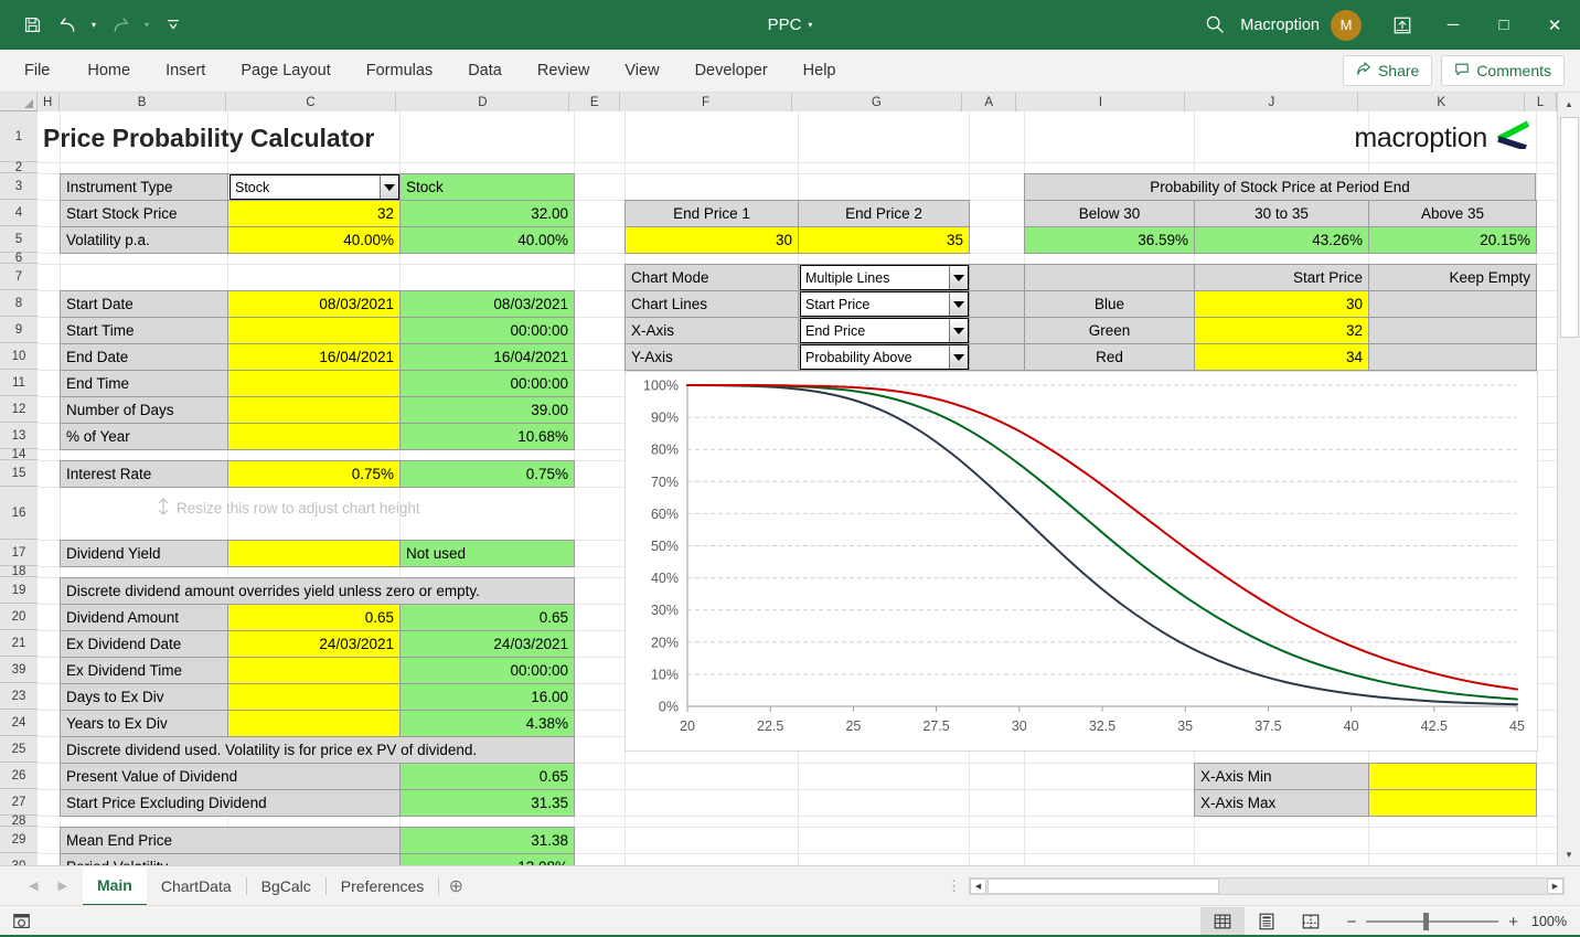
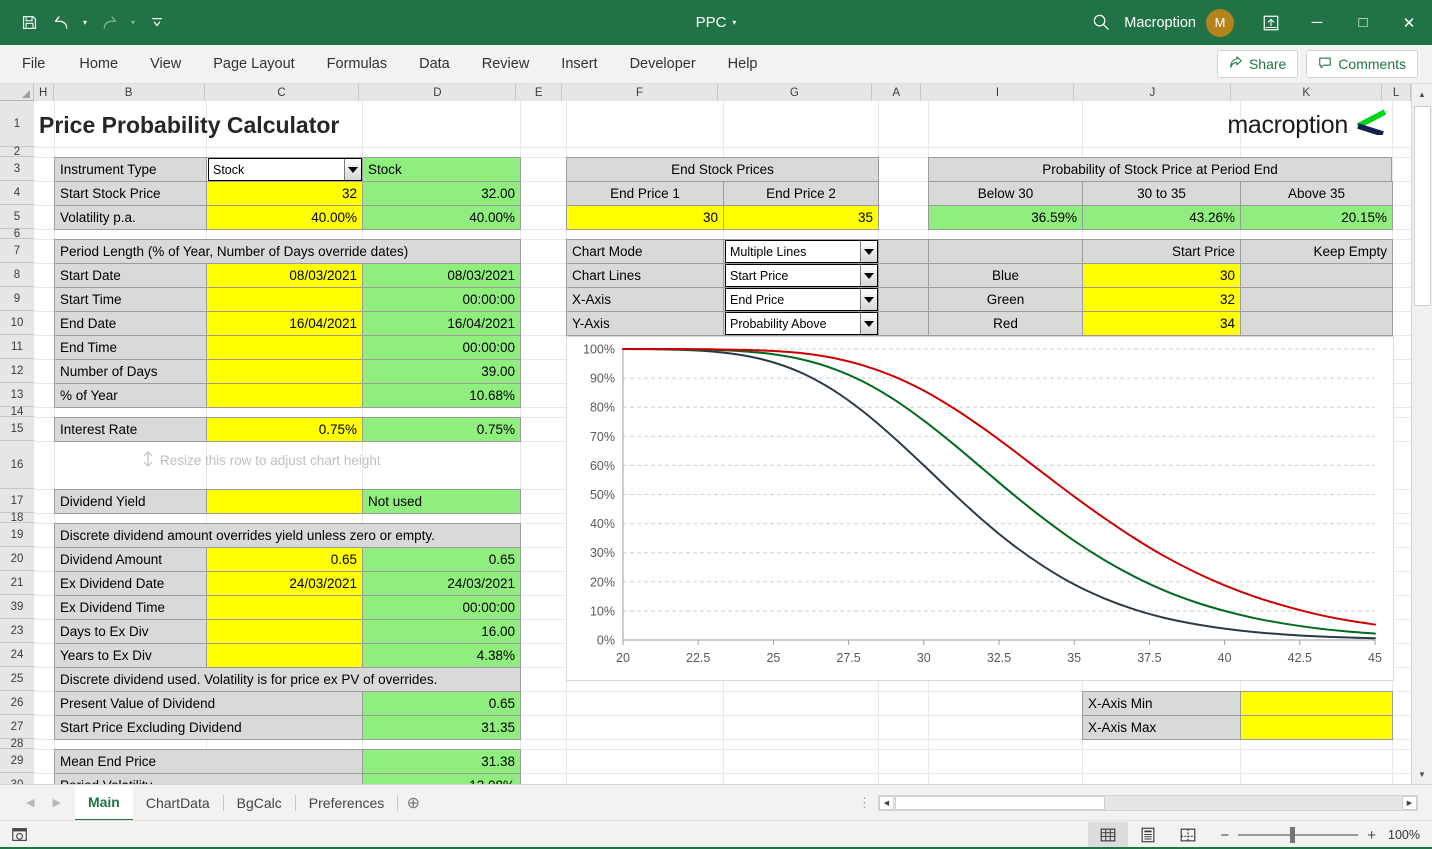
  ▾
  ▾
  PPC
  ▾
  Macroption
  M
  ─
  □
  ✕
  File
  Home
- Insert
+ View
  Page Layout
  Formulas
  Data
  Review
- View
+ Insert
  Developer
  Help
  Share
  Comments
  H
  B
  C
  D
  E
  F
  G
  A
  I
  J
  K
  L
  1
  2
  3
  4
  5
  6
  7
  8
  9
  10
  11
  12
  13
  14
  15
  16
  17
  18
  19
  20
  21
  39
  23
  24
  25
  26
  27
  28
  29
  Price Probability Calculator
  macroption
  Instrument Type
  Stock
  Stock
  Start Stock Price
  32
  32.00
  Volatility p.a.
  40.00%
  40.00%
+ Period Length (% of Year, Number of Days override dates)
  Start Date
  08/03/2021
  08/03/2021
  Start Time
  00:00:00
  End Date
  16/04/2021
  16/04/2021
  End Time
  00:00:00
  Number of Days
  39.00
  % of Year
  10.68%
  Interest Rate
  0.75%
  0.75%
  Resize this row to adjust chart height
  Dividend Yield
  Not used
  Discrete dividend amount overrides yield unless zero or empty.
  Dividend Amount
  0.65
  0.65
  Ex Dividend Date
  24/03/2021
  24/03/2021
  Ex Dividend Time
  00:00:00
  Days to Ex Div
  16.00
  Years to Ex Div
  4.38%
- Discrete dividend used. Volatility is for price ex PV of dividend.
+ Discrete dividend used. Volatility is for price ex PV of overrides.
  Present Value of Dividend
  0.65
  Start Price Excluding Dividend
  31.35
  Mean End Price
  31.38
+ End Stock Prices
  End Price 1
  End Price 2
  30
  35
  Probability of Stock Price at Period End
  Below 30
  30 to 35
  Above 35
  36.59%
  43.26%
  20.15%
  Chart Mode
  Start Price
  Keep Empty
  Multiple Lines
  Chart Lines
  Blue
  30
  Start Price
  X-Axis
  Green
  32
  End Price
  Y-Axis
  Red
  34
  Probability Above
  0%
  10%
  20%
  30%
  40%
  50%
  60%
  70%
  80%
  90%
  100%
  20
  22.5
  25
  27.5
  30
  32.5
  35
  37.5
  40
  42.5
  45
  X-Axis Min
  X-Axis Max
  ▲
  ▼
  ◀
  ▶
  Main
  ChartData
  BgCalc
  Preferences
  ⊕
  ⋮
  −
  +
  100%
